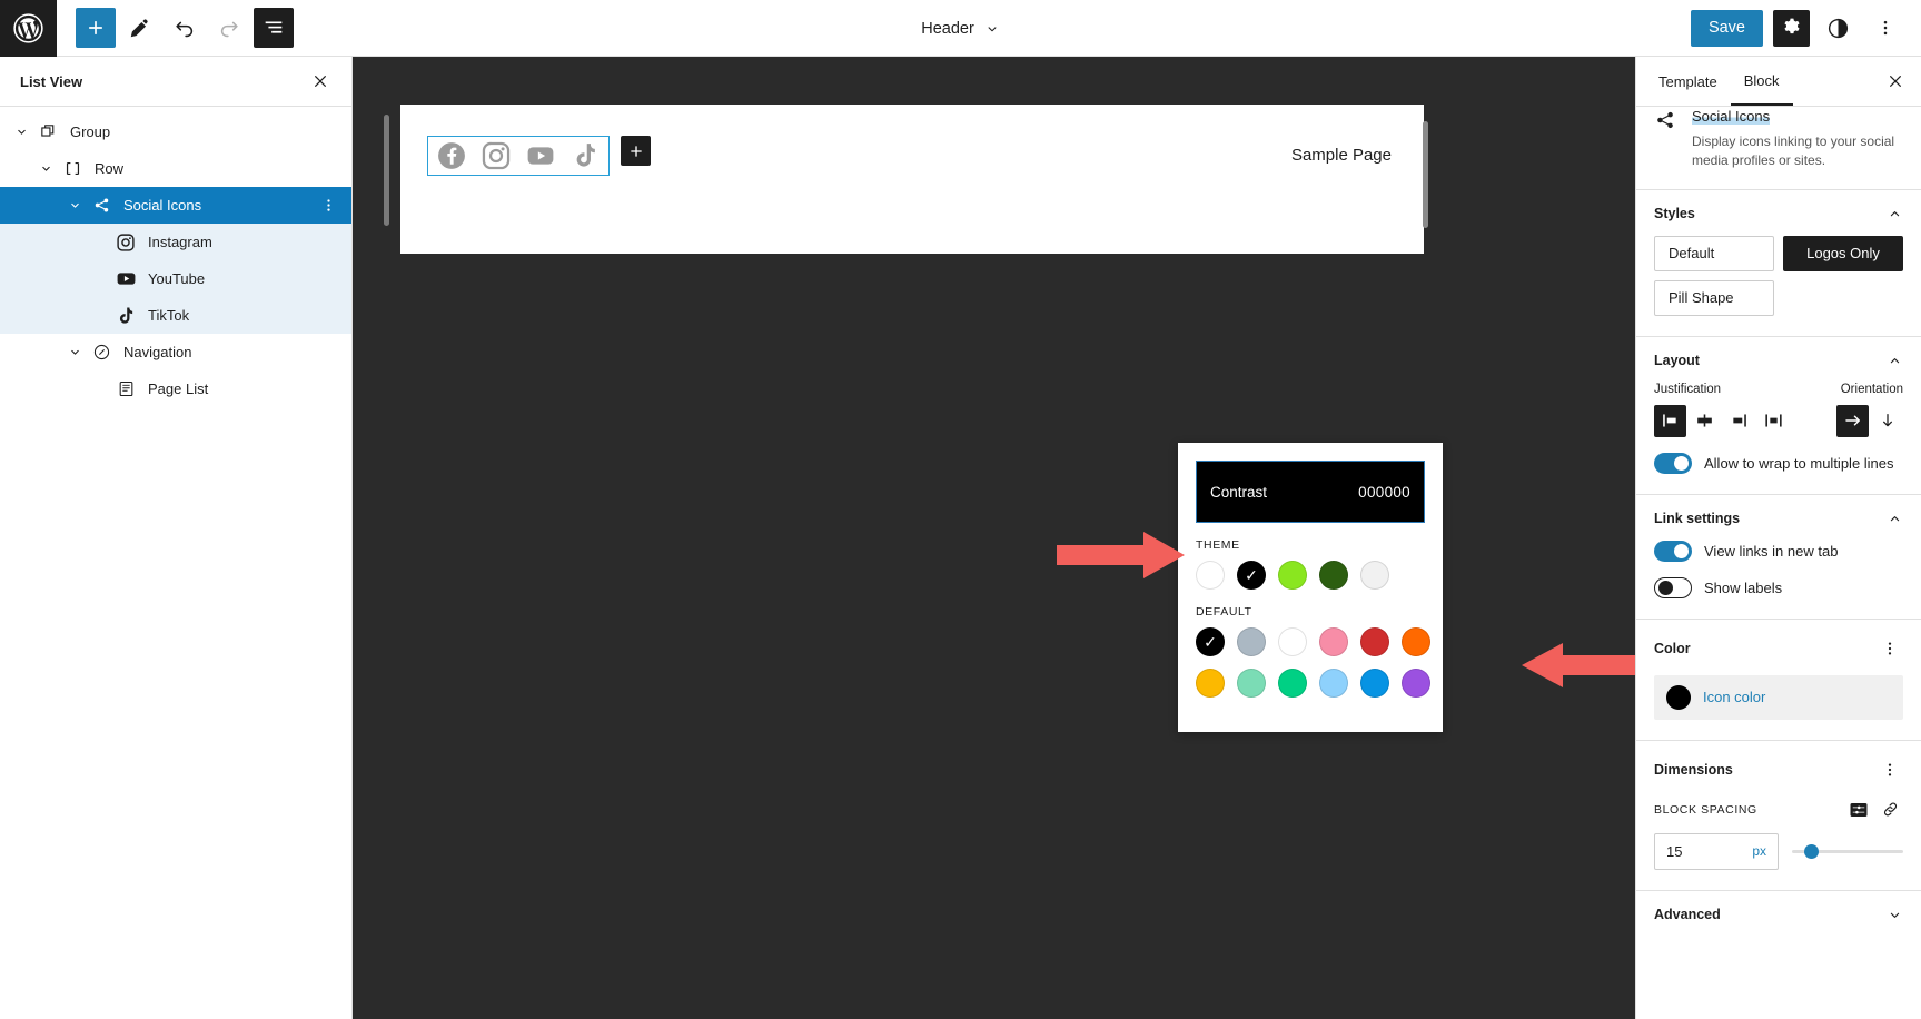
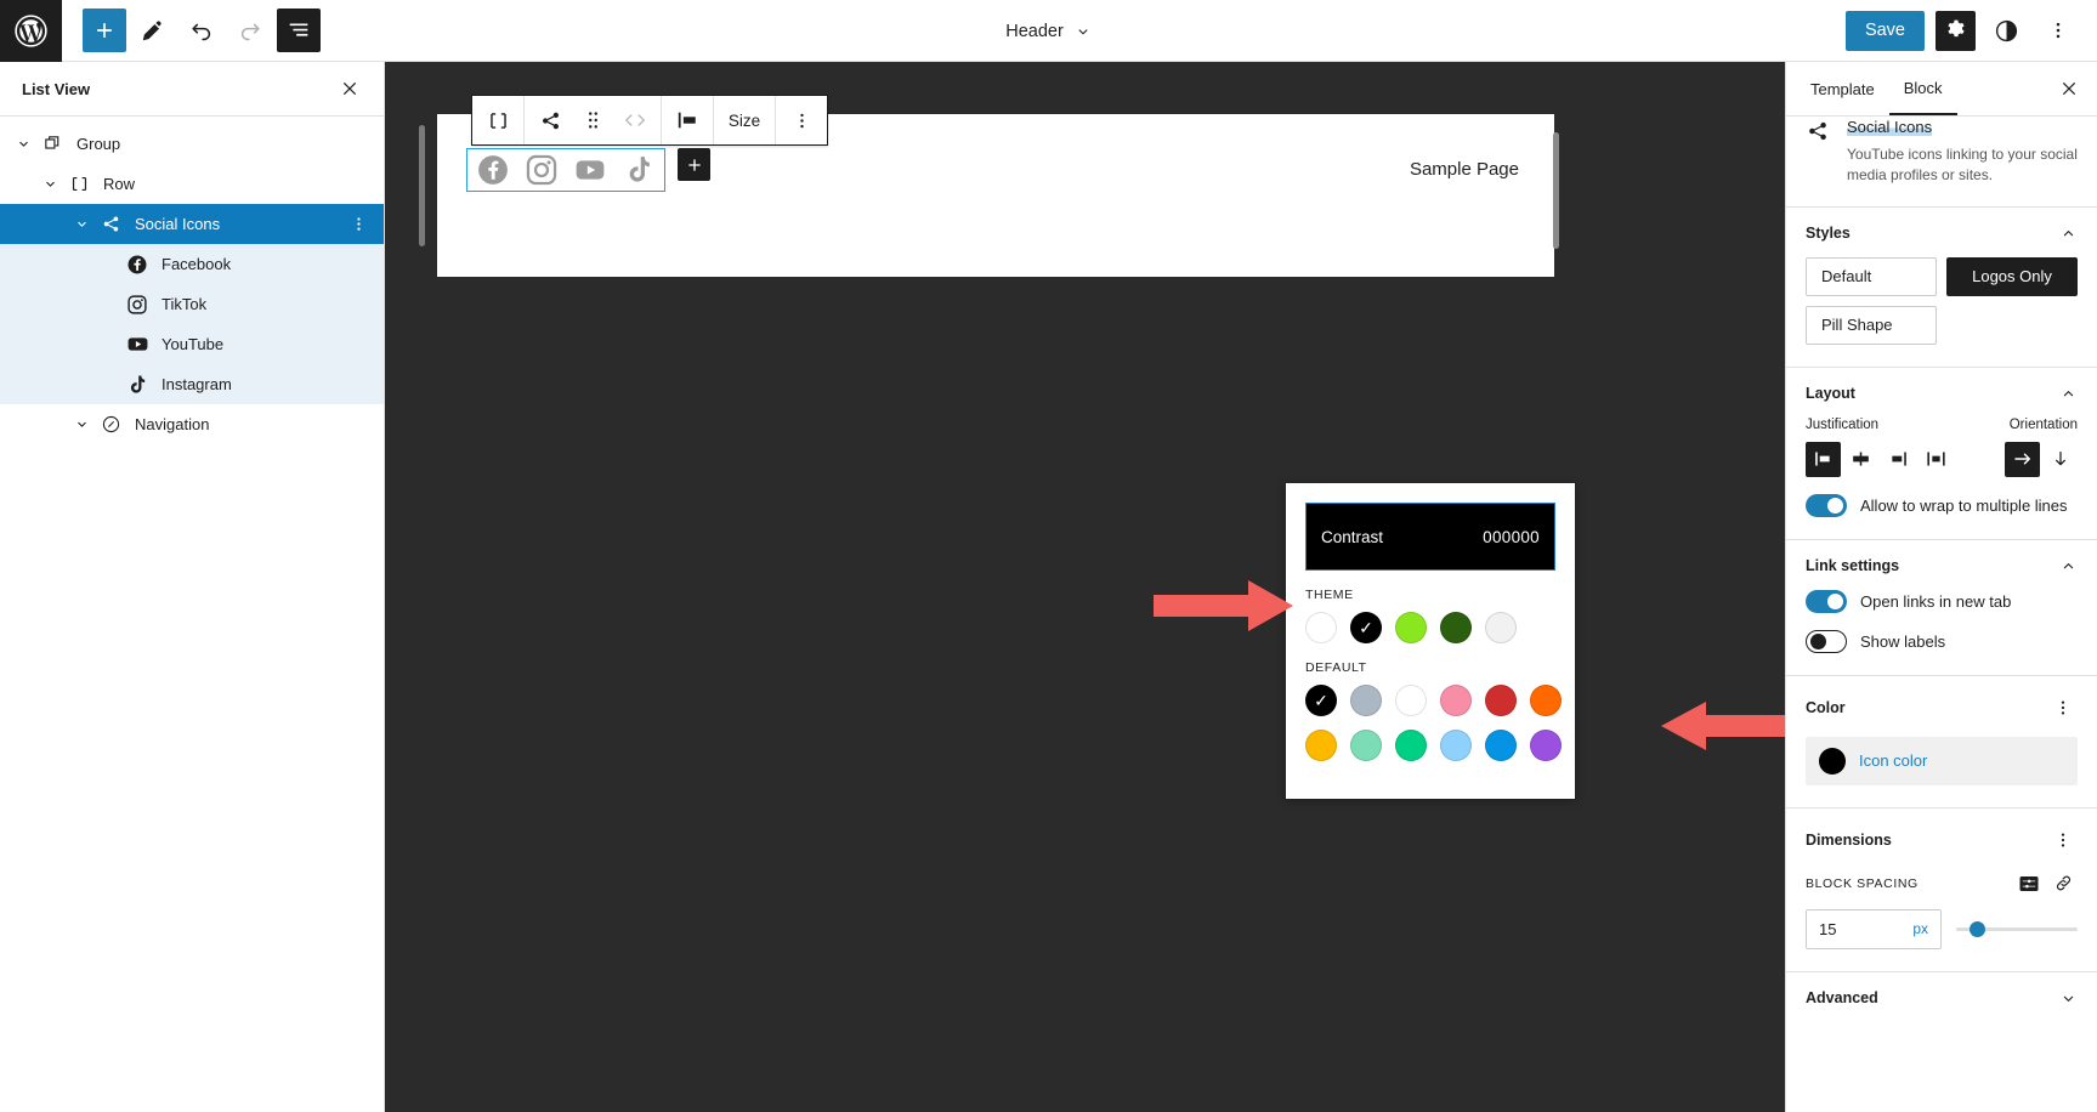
  Header
  Save
  List View
  Group
  Row
  Social Icons
+ Facebook
- Instagram
+ TikTok
  YouTube
- TikTok
+ Instagram
  Navigation
- Page List
  Sample Page
+ Size
  Contrast
  000000
  THEME
  ✓
  DEFAULT
  ✓
  Template
  Block
  Social Icons
- Display icons linking to your social media profiles or sites.
+ YouTube icons linking to your social media profiles or sites.
  Styles
  Default
  Logos Only
  Pill Shape
  Layout
  Justification
  Orientation
  Allow to wrap to multiple lines
  Link settings
- View links in new tab
+ Open links in new tab
  Show labels
  Color
  Icon color
  Dimensions
  BLOCK SPACING
  15
  px
  Advanced
